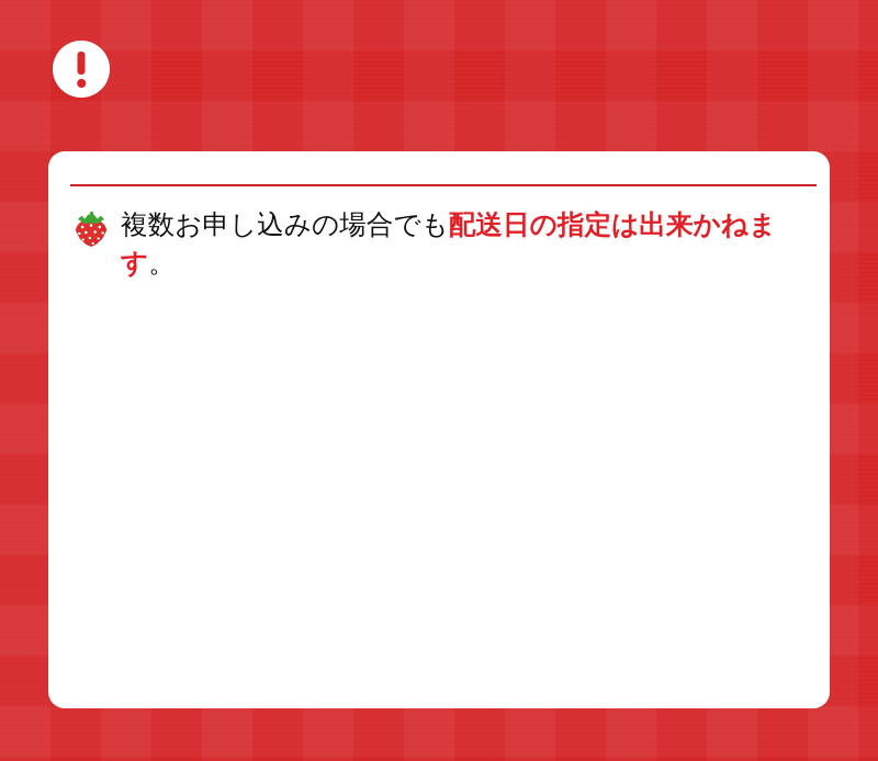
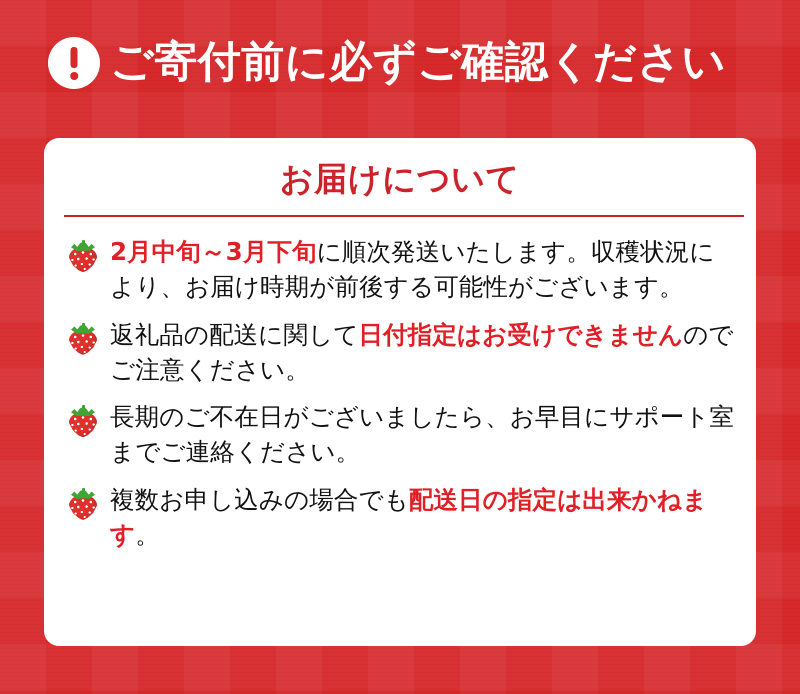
+ ご寄付前に必ずご確認ください
+ お届けについて
+ 2月中旬～3月下旬に順次発送いたします。収穫状況により、お届け時期が前後する可能性がございます。
+ 返礼品の配送に関して日付指定はお受けできませんのでご注意ください。
+ 長期のご不在日がございましたら、お早目にサポート室までご連絡ください。
  複数お申し込みの場合でも配送日の指定は出来かねます。
